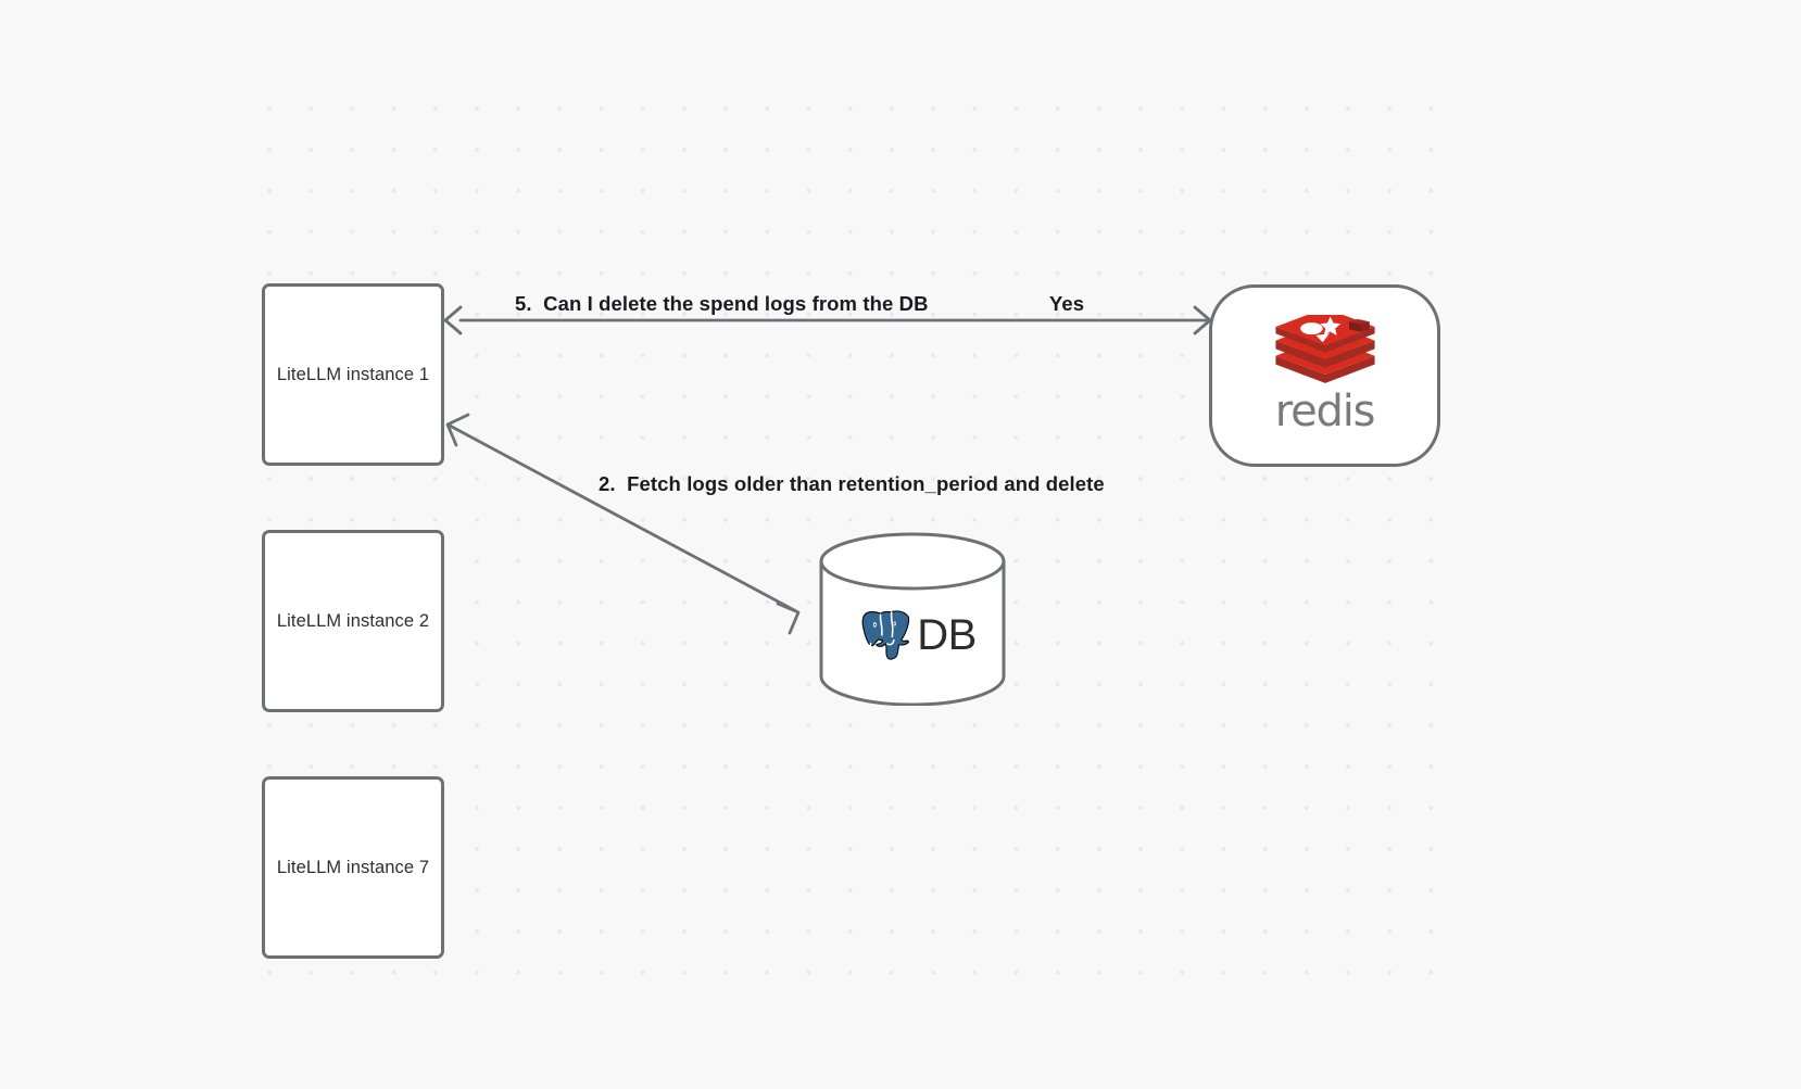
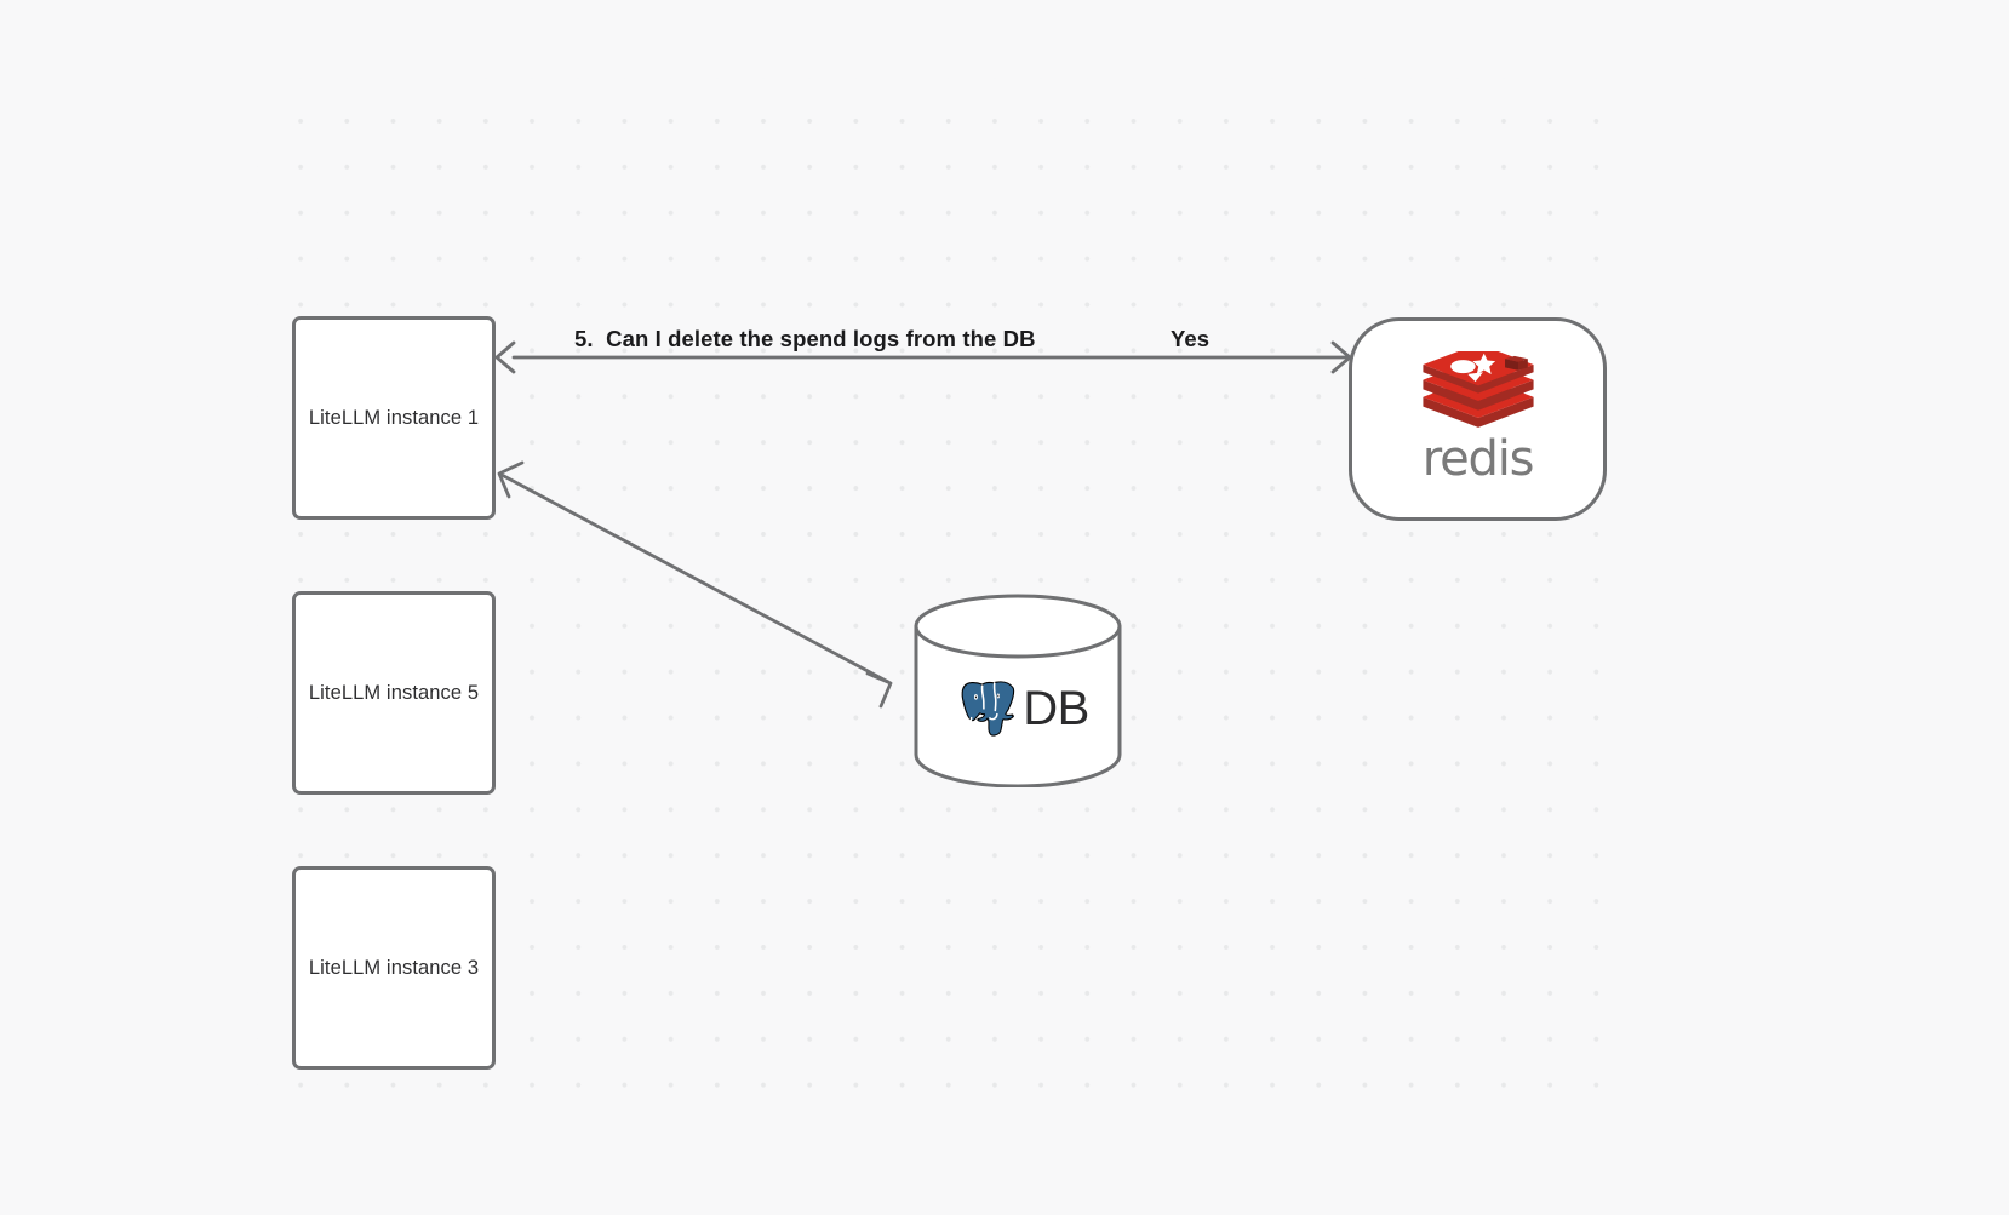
  5. Can I delete the spend logs from the DB
  Yes
- 2. Fetch logs older than retention_period and delete
  LiteLLM instance 1
- LiteLLM instance 2
+ LiteLLM instance 5
- LiteLLM instance 7
+ LiteLLM instance 3
  redis
  DB
